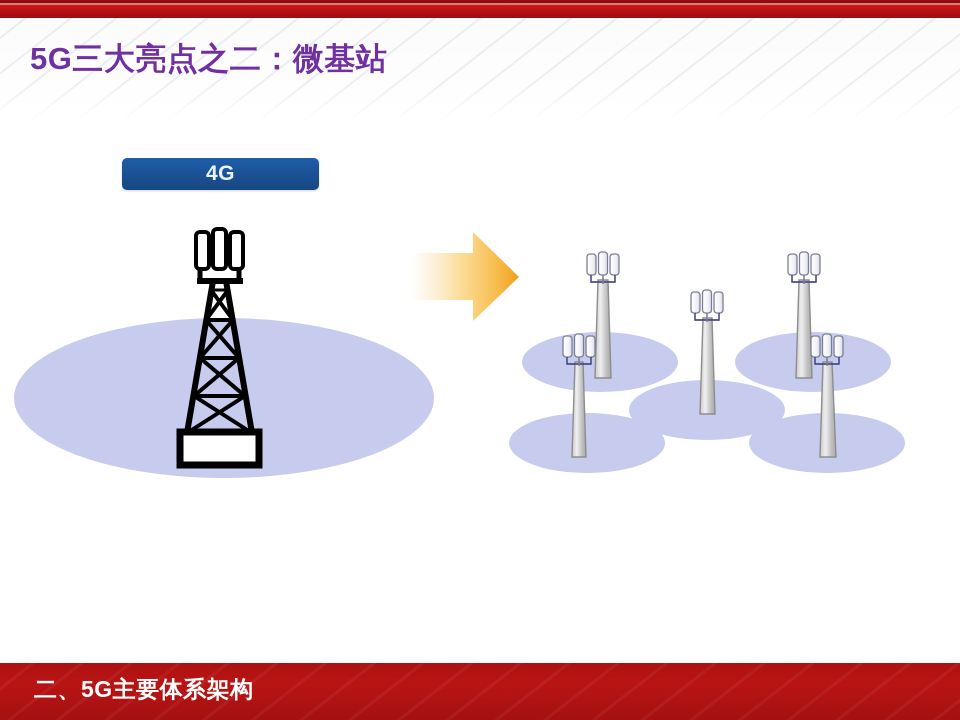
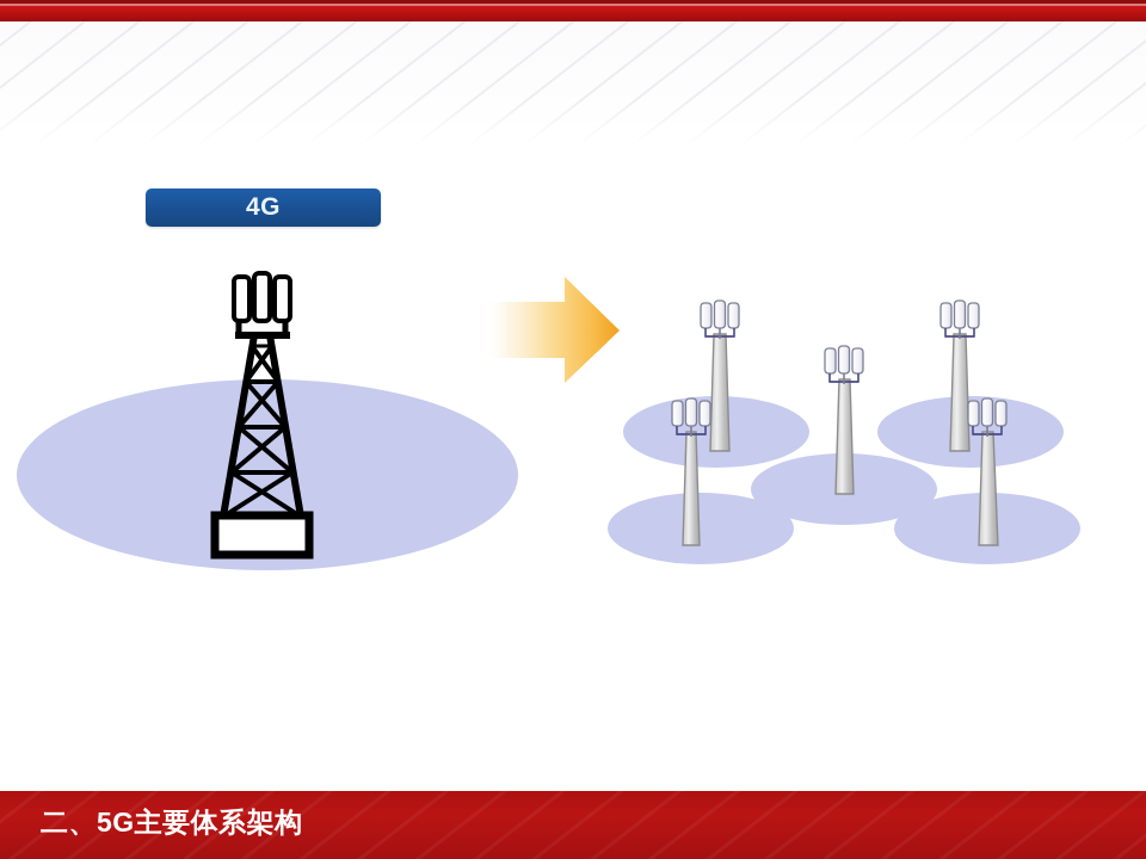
- 5G三大亮点之二：微基站
  4G
  二、5G主要体系架构
